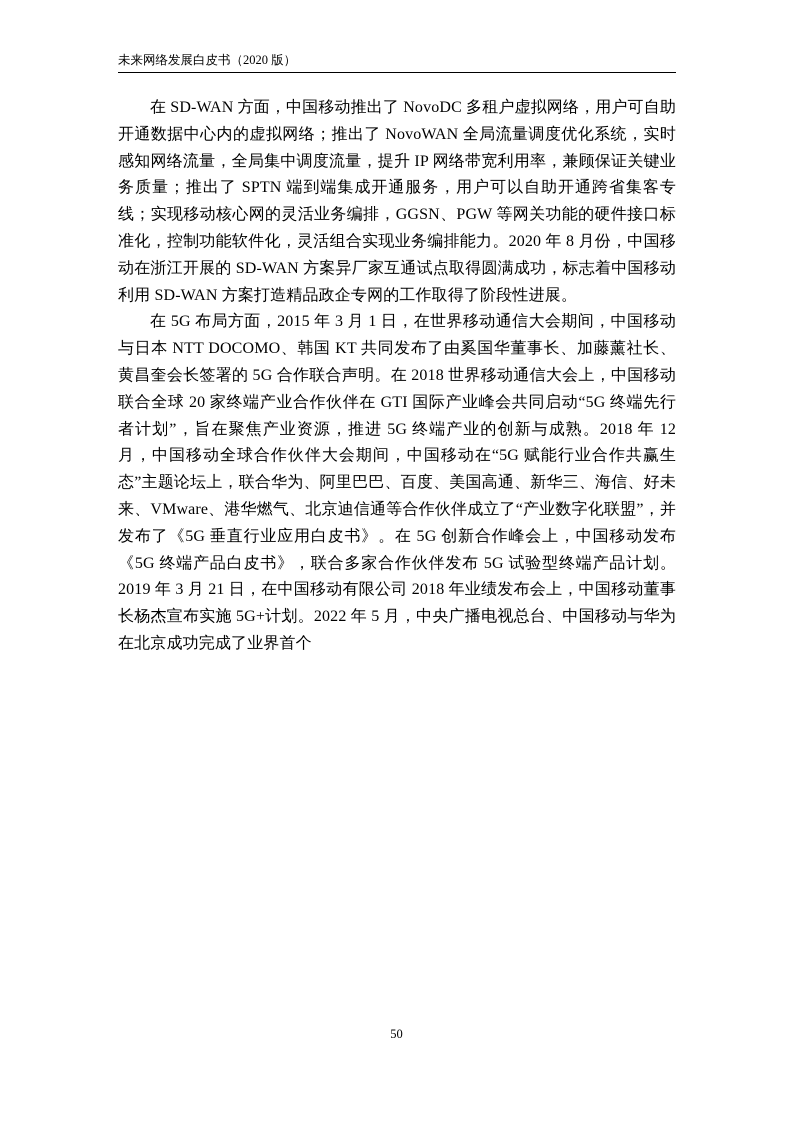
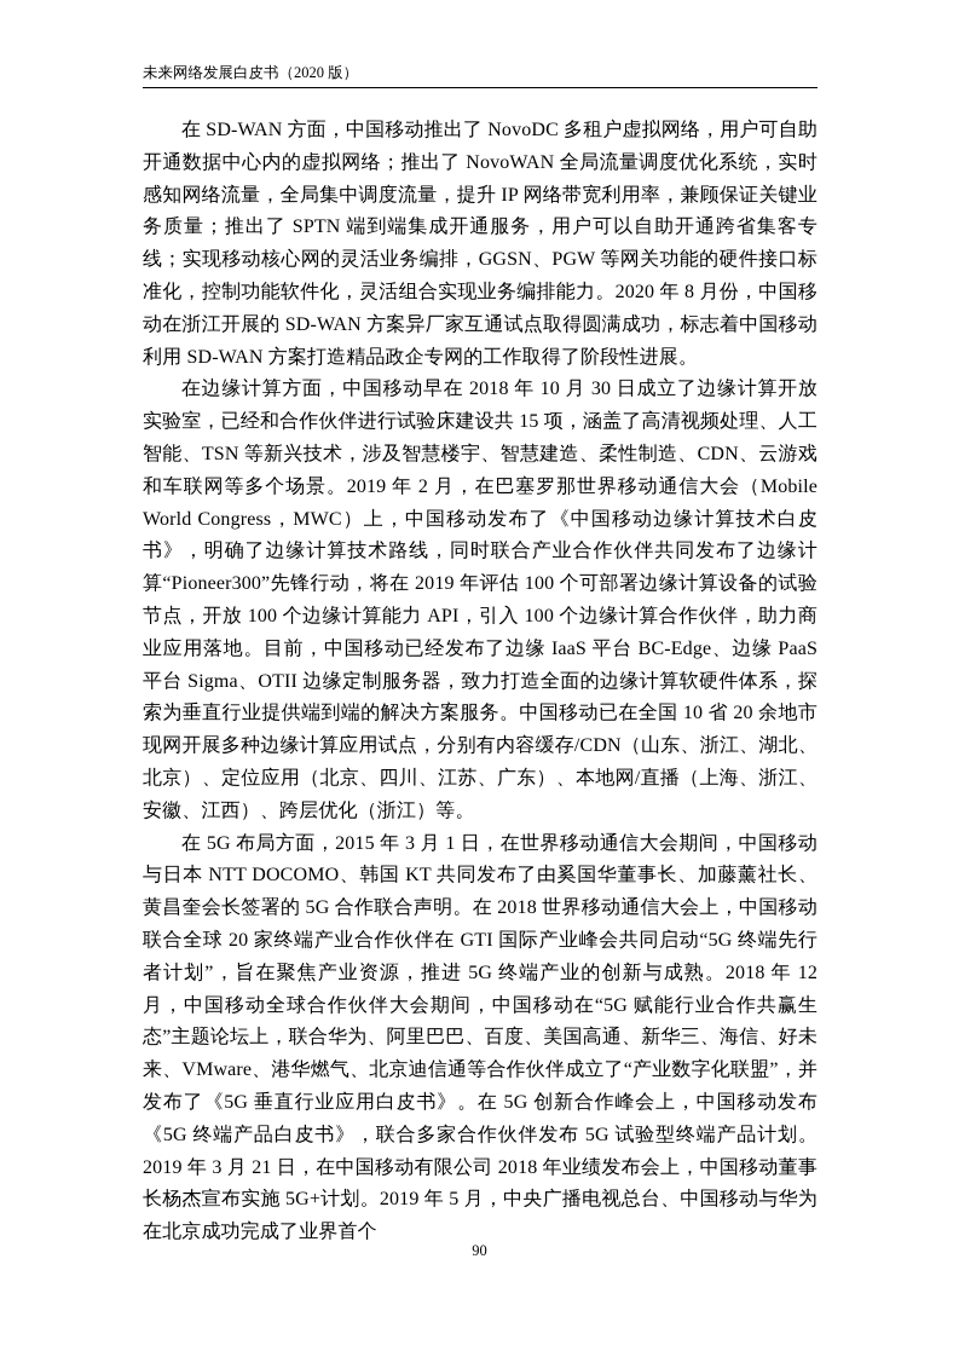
  未来网络发展白皮书（2020 版）
  在 SD-WAN 方面，中国移动推出了 NovoDC 多租户虚拟网络，用户可自助开通数据中心内的虚拟网络；推出了 NovoWAN 全局流量调度优化系统，实时感知网络流量，全局集中调度流量，提升 IP 网络带宽利用率，兼顾保证关键业务质量；推出了 SPTN 端到端集成开通服务，用户可以自助开通跨省集客专线；实现移动核心网的灵活业务编排，GGSN、PGW 等网关功能的硬件接口标准化，控制功能软件化，灵活组合实现业务编排能力。2020 年 8 月份，中国移动在浙江开展的 SD-WAN 方案异厂家互通试点取得圆满成功，标志着中国移动利用 SD-WAN 方案打造精品政企专网的工作取得了阶段性进展。
+ 在边缘计算方面，中国移动早在 2018 年 10 月 30 日成立了边缘计算开放实验室，已经和合作伙伴进行试验床建设共 15 项，涵盖了高清视频处理、人工智能、TSN 等新兴技术，涉及智慧楼宇、智慧建造、柔性制造、CDN、云游戏和车联网等多个场景。2019 年 2 月，在巴塞罗那世界移动通信大会（Mobile World Congress，MWC）上，中国移动发布了《中国移动边缘计算技术白皮书》，明确了边缘计算技术路线，同时联合产业合作伙伴共同发布了边缘计算“Pioneer300”先锋行动，将在 2019 年评估 100 个可部署边缘计算设备的试验节点，开放 100 个边缘计算能力 API，引入 100 个边缘计算合作伙伴，助力商业应用落地。目前，中国移动已经发布了边缘 IaaS 平台 BC-Edge、边缘 PaaS 平台 Sigma、OTII 边缘定制服务器，致力打造全面的边缘计算软硬件体系，探索为垂直行业提供端到端的解决方案服务。中国移动已在全国 10 省 20 余地市现网开展多种边缘计算应用试点，分别有内容缓存/CDN（山东、浙江、湖北、北京）、定位应用（北京、四川、江苏、广东）、本地网/直播（上海、浙江、安徽、江西）、跨层优化（浙江）等。
- 在 5G 布局方面，2015 年 3 月 1 日，在世界移动通信大会期间，中国移动与日本 NTT DOCOMO、韩国 KT 共同发布了由奚国华董事长、加藤薰社长、黄昌奎会长签署的 5G 合作联合声明。在 2018 世界移动通信大会上，中国移动联合全球 20 家终端产业合作伙伴在 GTI 国际产业峰会共同启动“5G 终端先行者计划”，旨在聚焦产业资源，推进 5G 终端产业的创新与成熟。2018 年 12 月，中国移动全球合作伙伴大会期间，中国移动在“5G 赋能行业合作共赢生态”主题论坛上，联合华为、阿里巴巴、百度、美国高通、新华三、海信、好未来、VMware、港华燃气、北京迪信通等合作伙伴成立了“产业数字化联盟”，并发布了《5G 垂直行业应用白皮书》。在 5G 创新合作峰会上，中国移动发布《5G 终端产品白皮书》，联合多家合作伙伴发布 5G 试验型终端产品计划。2019 年 3 月 21 日，在中国移动有限公司 2018 年业绩发布会上，中国移动董事长杨杰宣布实施 5G+计划。2022 年 5 月，中央广播电视总台、中国移动与华为在北京成功完成了业界首个
+ 在 5G 布局方面，2015 年 3 月 1 日，在世界移动通信大会期间，中国移动与日本 NTT DOCOMO、韩国 KT 共同发布了由奚国华董事长、加藤薰社长、黄昌奎会长签署的 5G 合作联合声明。在 2018 世界移动通信大会上，中国移动联合全球 20 家终端产业合作伙伴在 GTI 国际产业峰会共同启动“5G 终端先行者计划”，旨在聚焦产业资源，推进 5G 终端产业的创新与成熟。2018 年 12 月，中国移动全球合作伙伴大会期间，中国移动在“5G 赋能行业合作共赢生态”主题论坛上，联合华为、阿里巴巴、百度、美国高通、新华三、海信、好未来、VMware、港华燃气、北京迪信通等合作伙伴成立了“产业数字化联盟”，并发布了《5G 垂直行业应用白皮书》。在 5G 创新合作峰会上，中国移动发布《5G 终端产品白皮书》，联合多家合作伙伴发布 5G 试验型终端产品计划。2019 年 3 月 21 日，在中国移动有限公司 2018 年业绩发布会上，中国移动董事长杨杰宣布实施 5G+计划。2019 年 5 月，中央广播电视总台、中国移动与华为在北京成功完成了业界首个
- 50
+ 90
